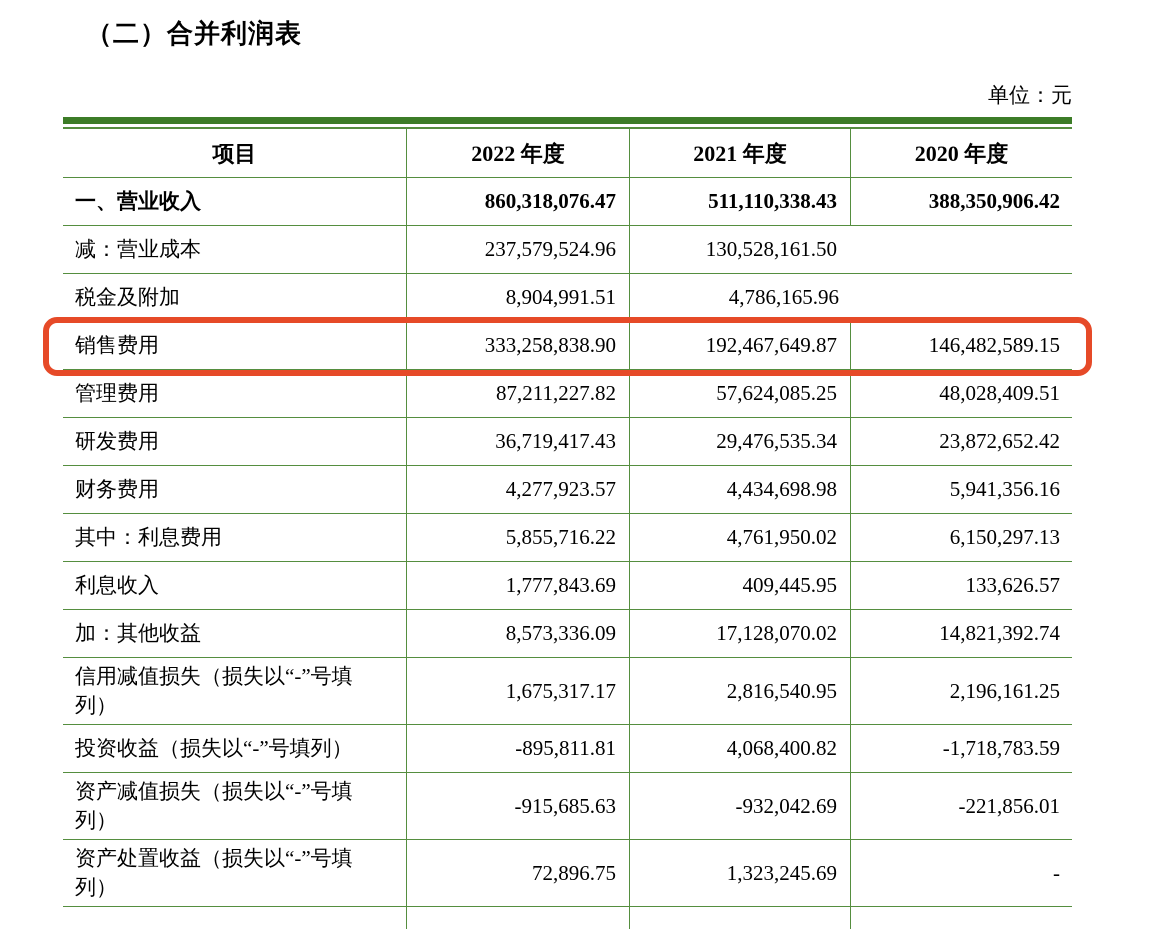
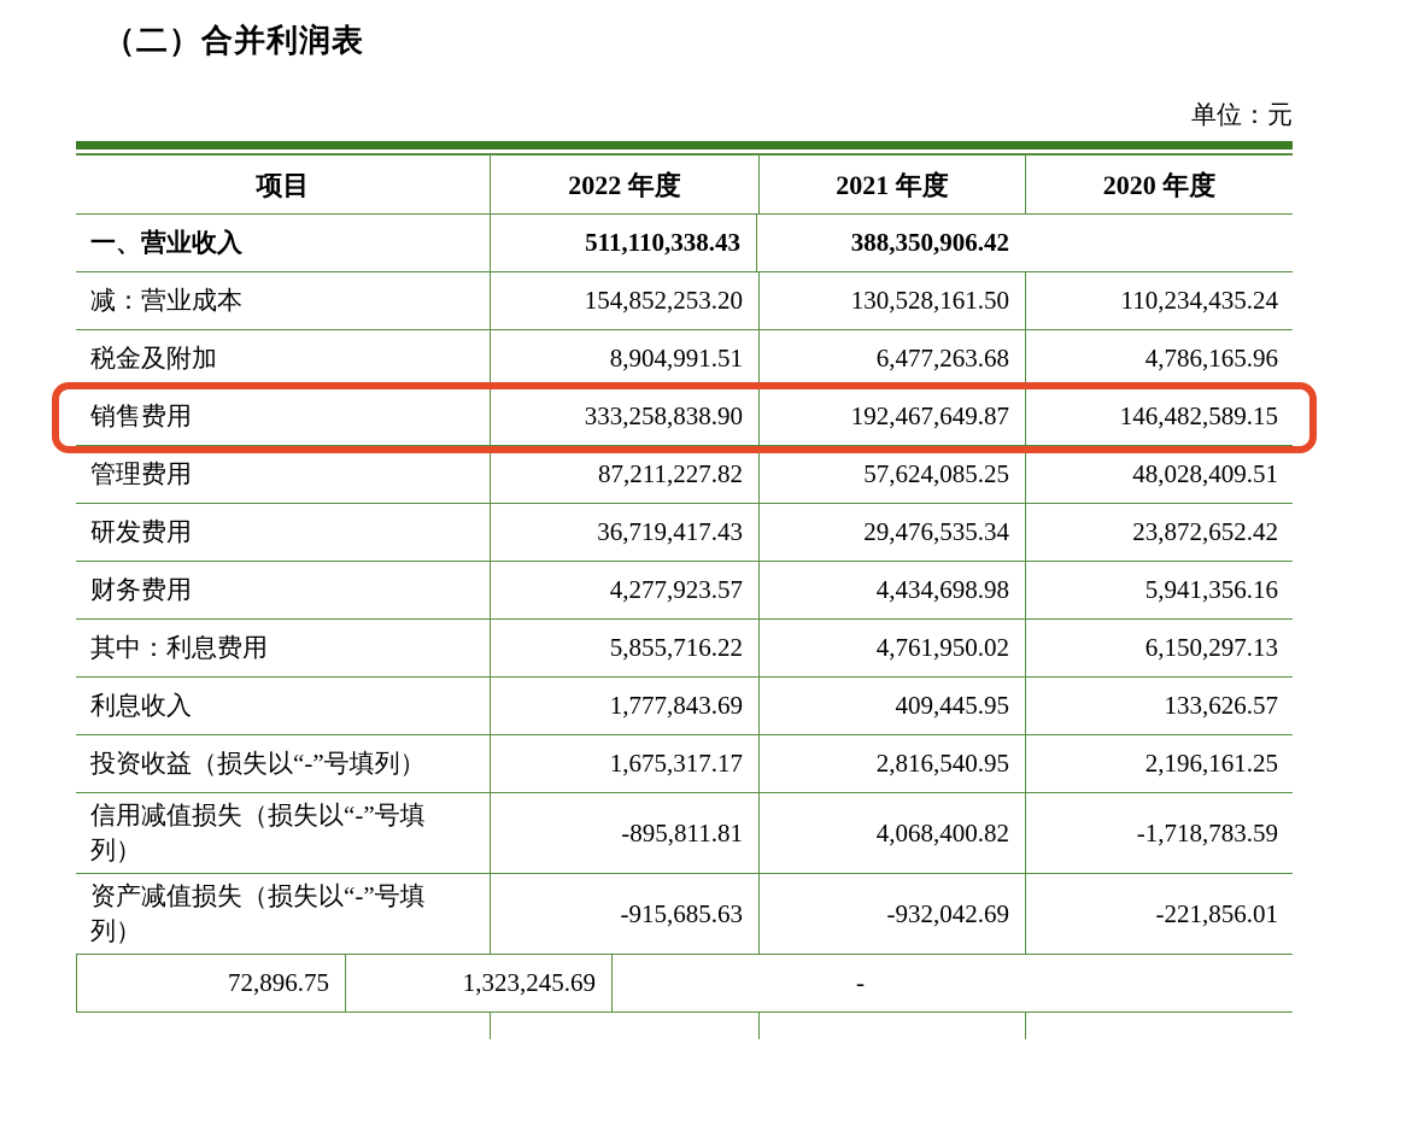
  （二）合并利润表
  单位：元
  项目
  2022 年度
  2021 年度
  2020 年度
  一、营业收入
- 860,318,076.47
  511,110,338.43
  388,350,906.42
  减：营业成本
- 237,579,524.96
+ 154,852,253.20
  130,528,161.50
+ 110,234,435.24
  税金及附加
  8,904,991.51
+ 6,477,263.68
  4,786,165.96
  销售费用
  333,258,838.90
  192,467,649.87
  146,482,589.15
  管理费用
  87,211,227.82
  57,624,085.25
  48,028,409.51
  研发费用
  36,719,417.43
  29,476,535.34
  23,872,652.42
  财务费用
  4,277,923.57
  4,434,698.98
  5,941,356.16
  其中：利息费用
  5,855,716.22
  4,761,950.02
  6,150,297.13
  利息收入
  1,777,843.69
  409,445.95
  133,626.57
- 加：其他收益
- 8,573,336.09
- 17,128,070.02
- 14,821,392.74
- 信用减值损失（损失以“-”号填列）
+ 投资收益（损失以“-”号填列）
  1,675,317.17
  2,816,540.95
  2,196,161.25
- 投资收益（损失以“-”号填列）
+ 信用减值损失（损失以“-”号填列）
  -895,811.81
  4,068,400.82
  -1,718,783.59
  资产减值损失（损失以“-”号填列）
  -915,685.63
  -932,042.69
  -221,856.01
- 资产处置收益（损失以“-”号填列）
  72,896.75
  1,323,245.69
  -
